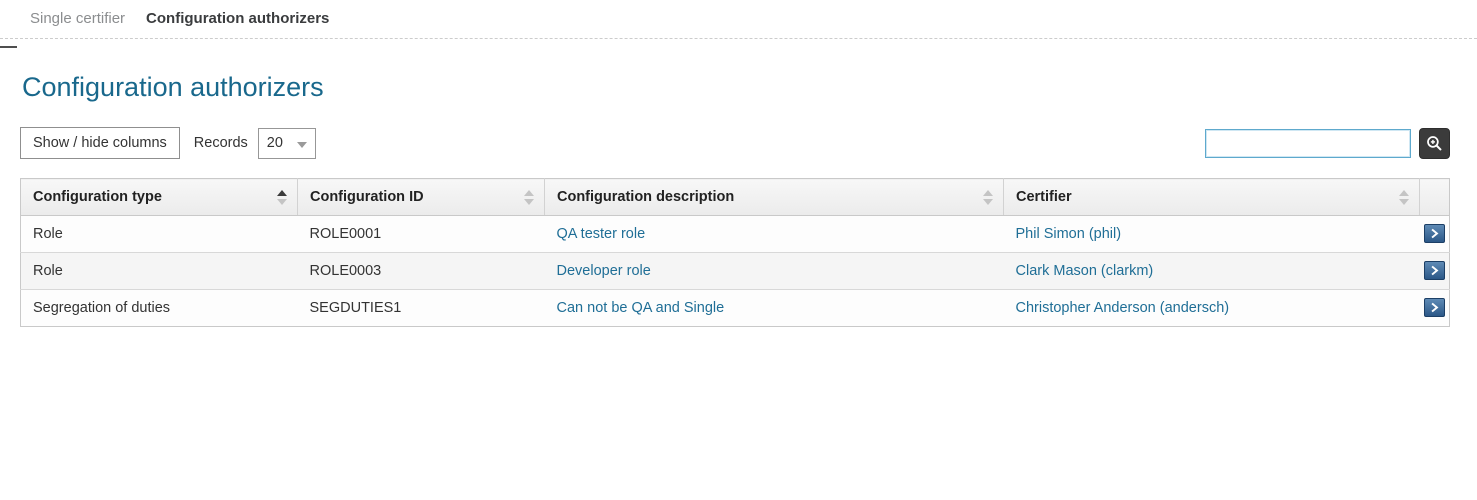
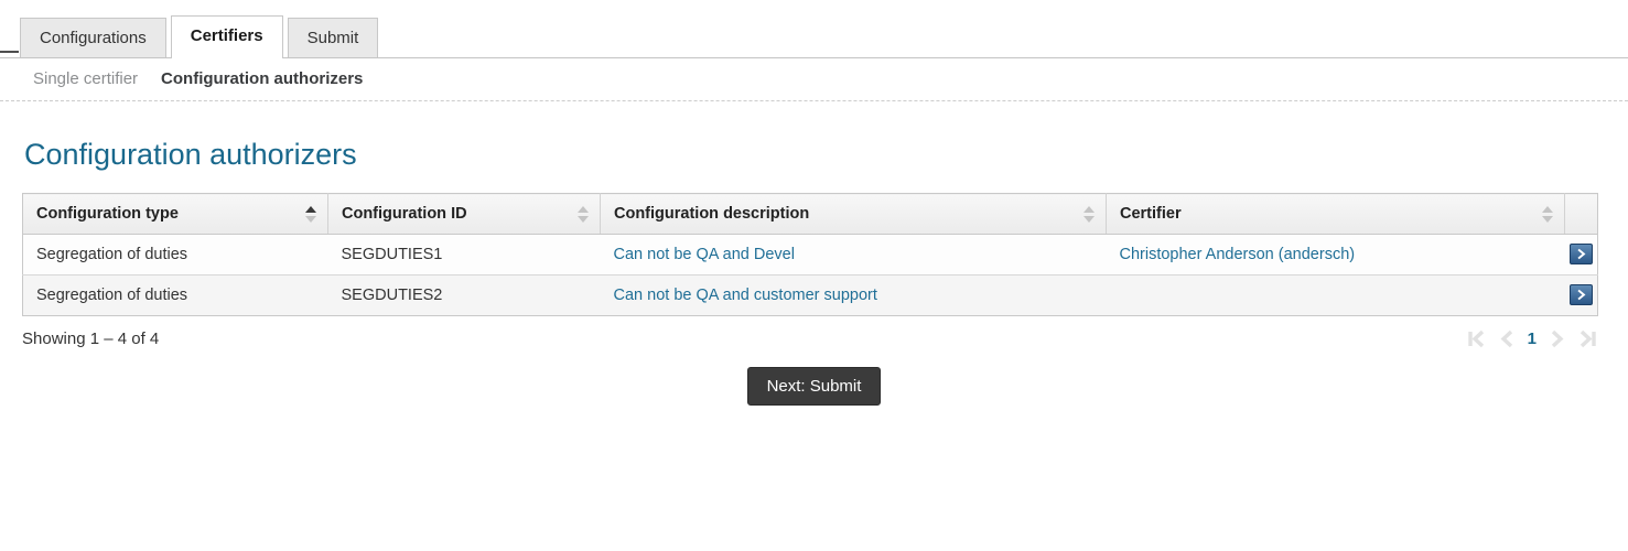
+ Configurations
+ Certifiers
+ Submit
  Single certifier
  Configuration authorizers
  Configuration authorizers
- Show / hide columns
- Records
- 20
  Configuration type	Configuration ID	Configuration description	Certifier
- Role	ROLE0001	QA tester role	Phil Simon (phil)
- Role	ROLE0003	Developer role	Clark Mason (clarkm)
- Segregation of duties	SEGDUTIES1	Can not be QA and Single	Christopher Anderson (andersch)
+ Segregation of duties	SEGDUTIES1	Can not be QA and Devel	Christopher Anderson (andersch)
+ Segregation of duties	SEGDUTIES2	Can not be QA and customer support
+ Showing 1 – 4 of 4
+ 1
+ Next: Submit
